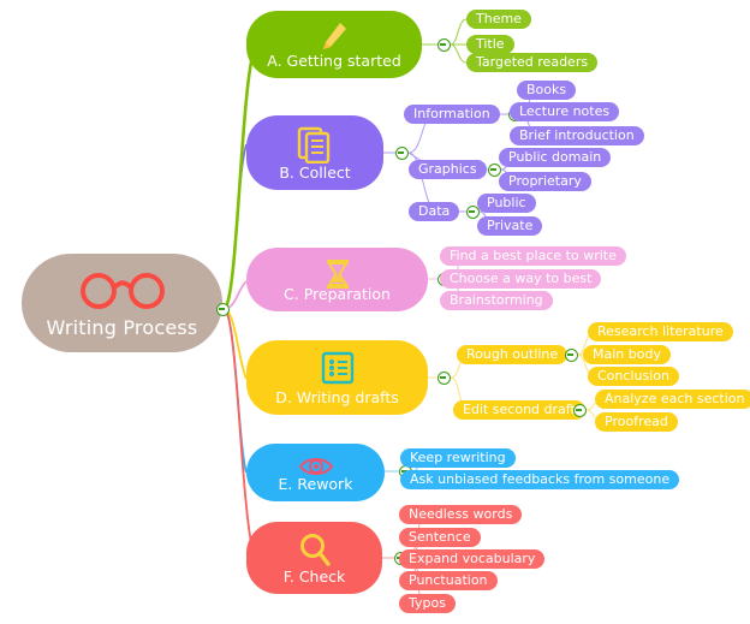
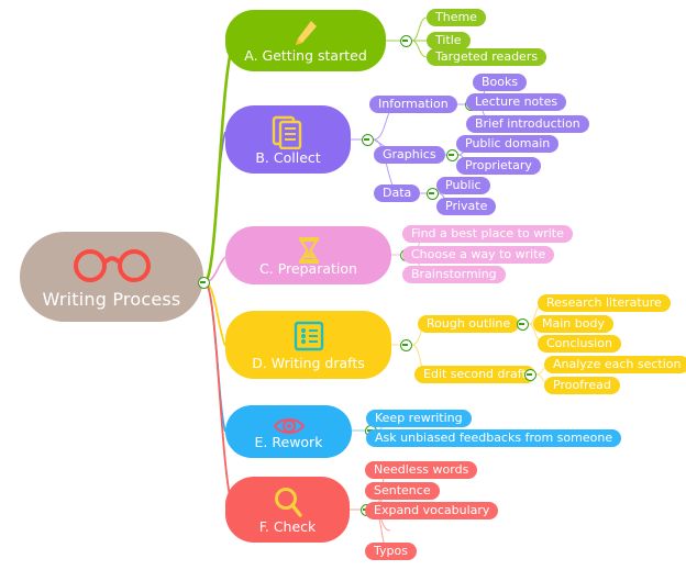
  Writing Process
  A. Getting started
  Theme
  Title
  Targeted readers
  B. Collect
  Information
  Books
  Lecture notes
  Brief introduction
  Graphics
  Public domain
  Proprietary
  Data
  Public
  Private
  C. Preparation
  Find a best place to write
- Choose a way to best
+ Choose a way to write
  Brainstorming
  D. Writing drafts
  Rough outline
  Research literature
  Main body
  Conclusion
  Edit second draf
  Analyze each section
  Proofread
  E. Rework
  Keep rewriting
  Ask unbiased feedbacks from someone
  F. Check
  Needless words
  Sentence
  Expand vocabulary
- Punctuation
  Typos
